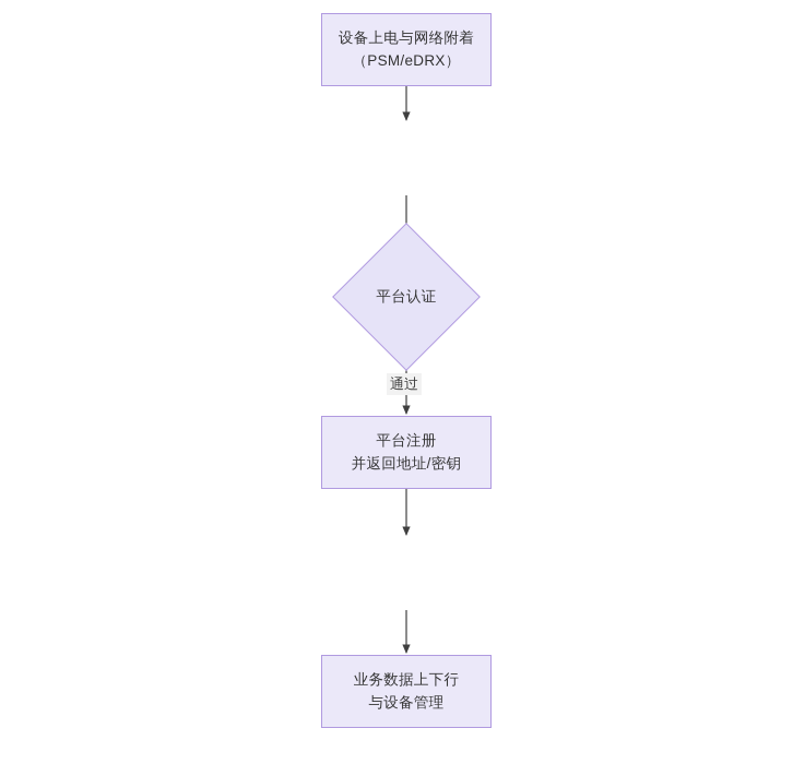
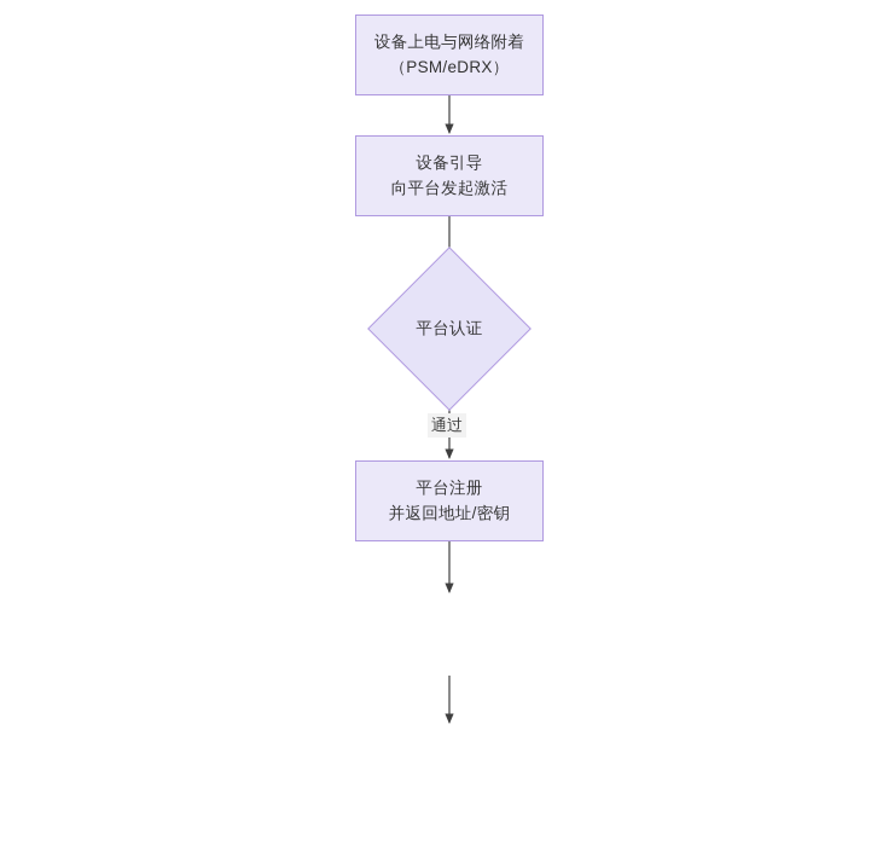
  设备上电与网络附着
  （PSM/eDRX）
+ 设备引导
+ 向平台发起激活
  平台认证
  通过
  平台注册
  并返回地址/密钥
- 业务数据上下行
- 与设备管理
